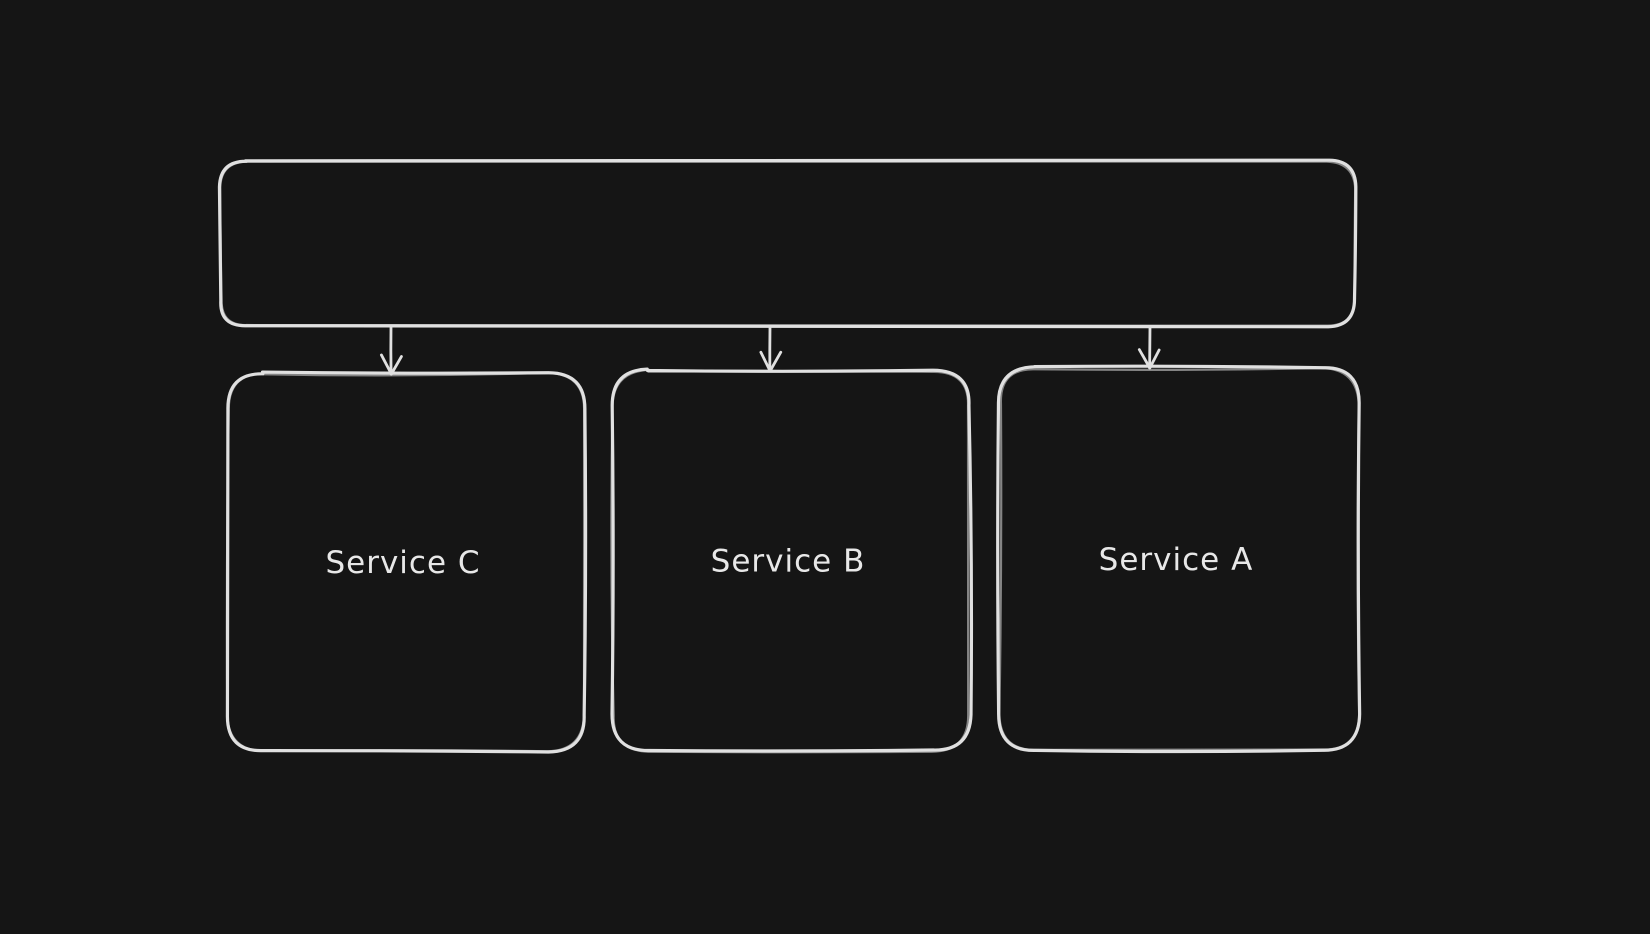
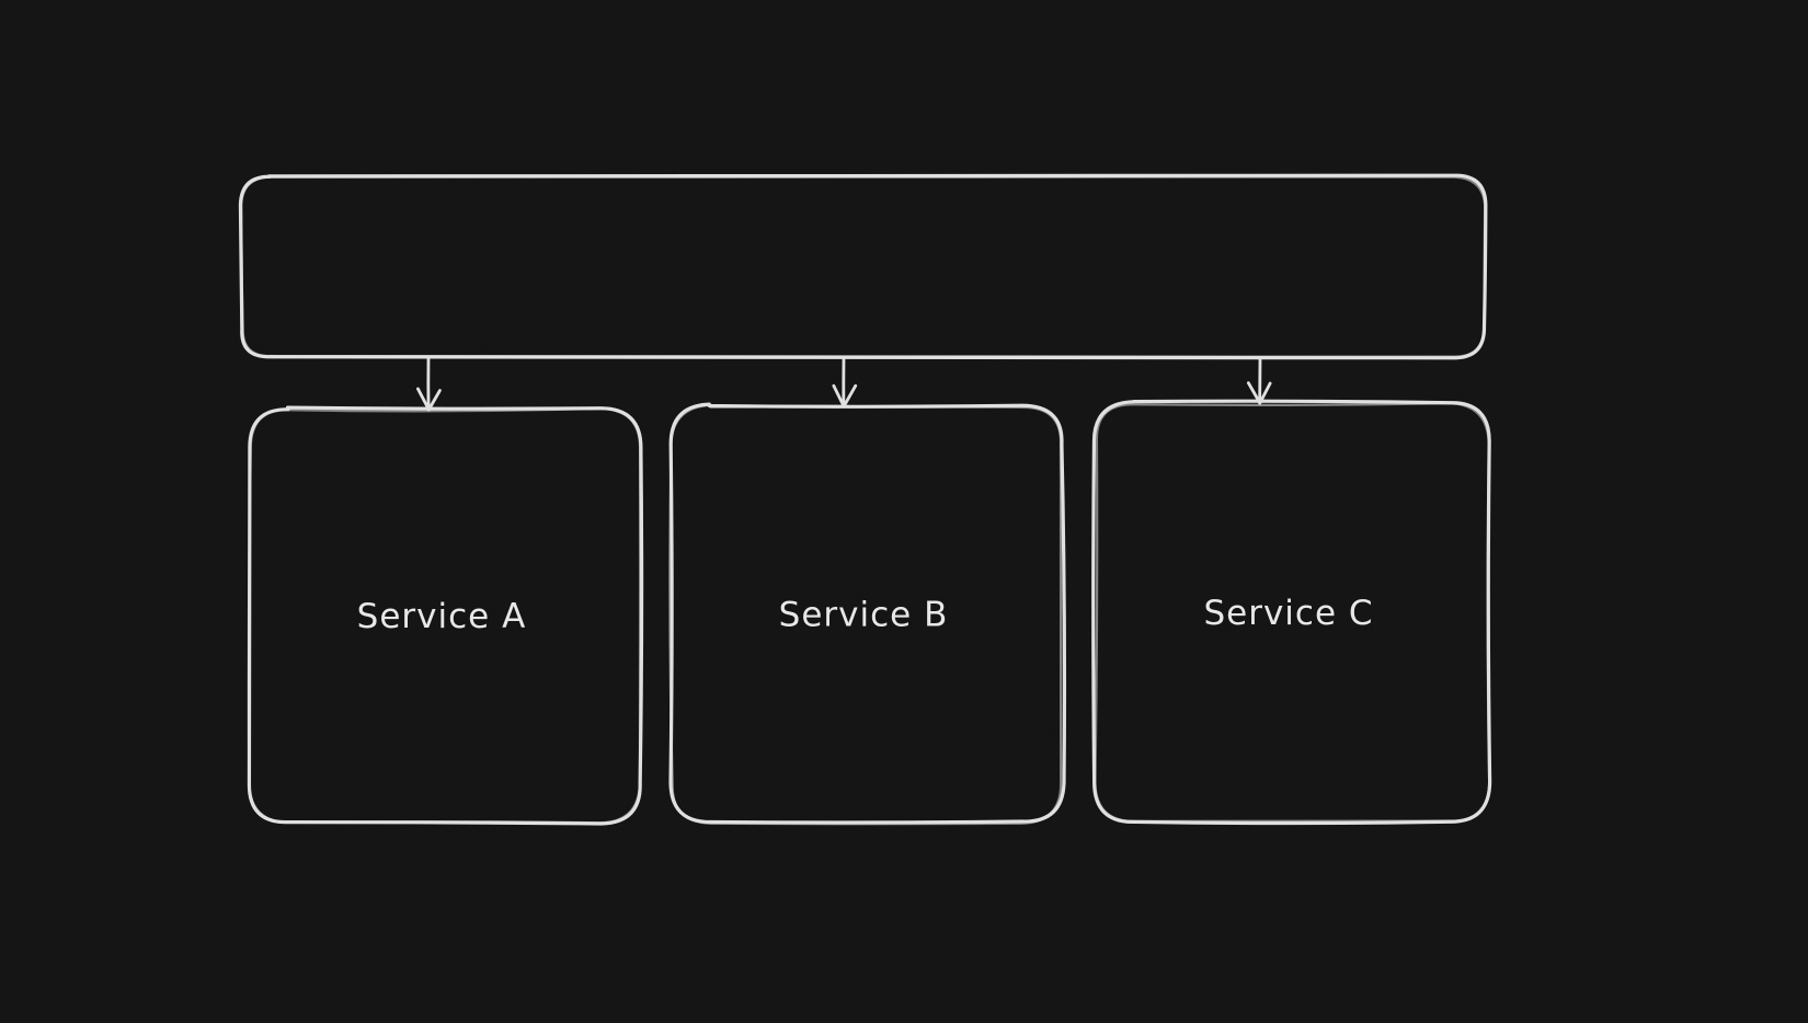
- Service C
+ Service A
  Service B
- Service A
+ Service C
